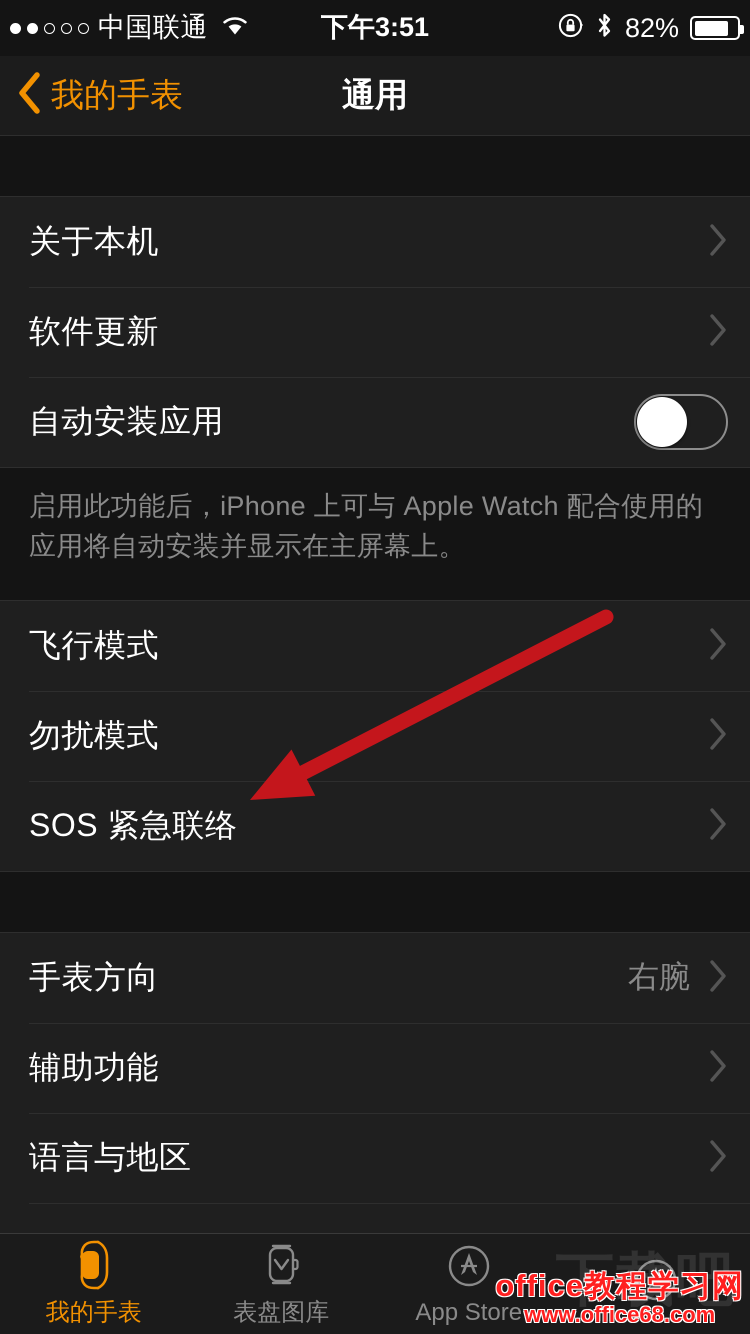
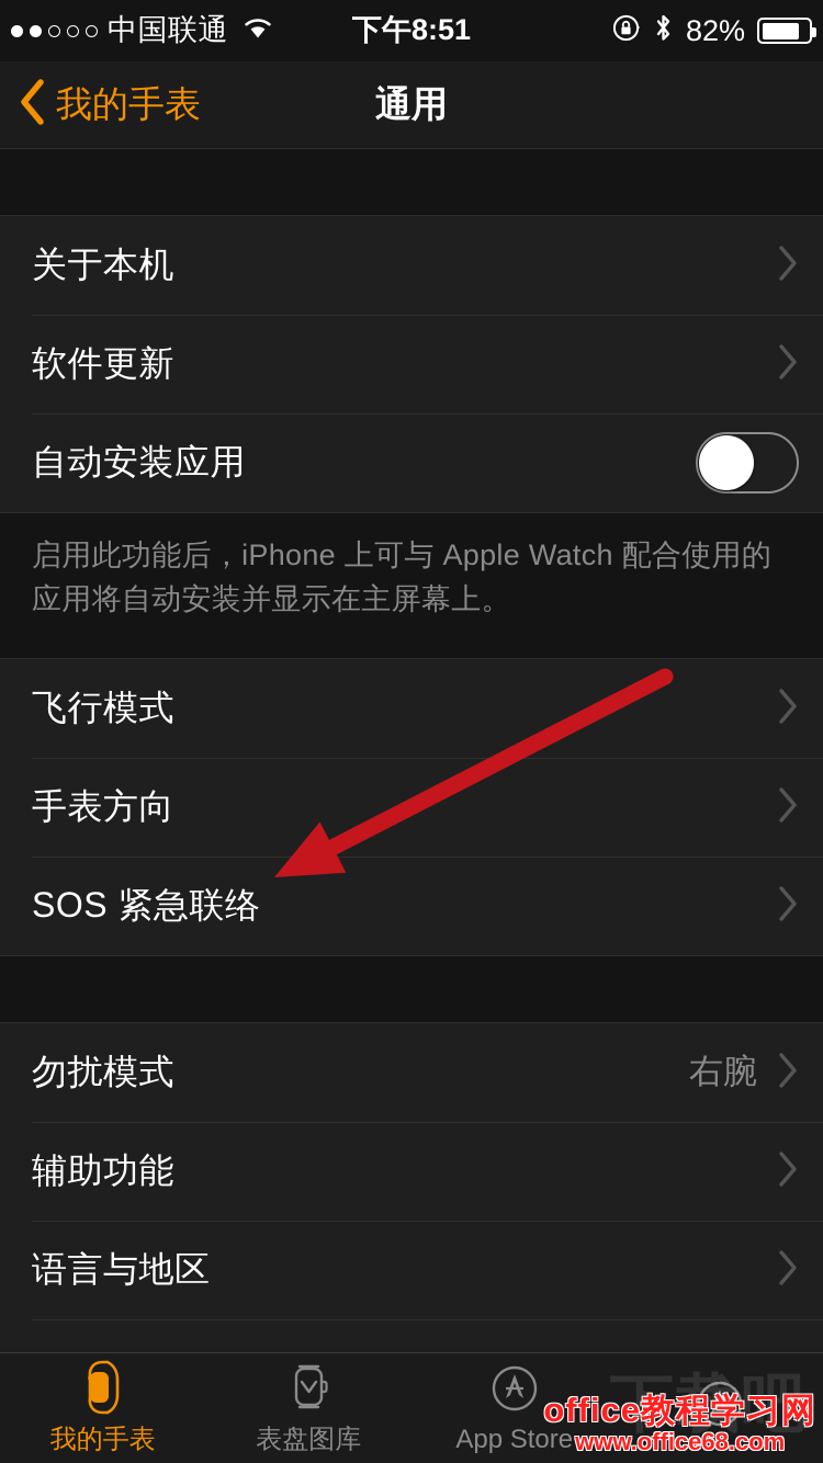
  中国联通
- 下午3:51
+ 下午8:51
  82%
  我的手表
  通用
  关于本机
  软件更新
  自动安装应用
  启用此功能后，iPhone 上可与 Apple Watch 配合使用的应用将自动安装并显示在主屏幕上。
  飞行模式
- 勿扰模式
+ 手表方向
  SOS 紧急联络
- 手表方向
+ 勿扰模式
  右腕
  辅助功能
  语言与地区
  我的手表
  表盘图库
  App Store
  下载吧
  office教程学习网
  www.office68.com
